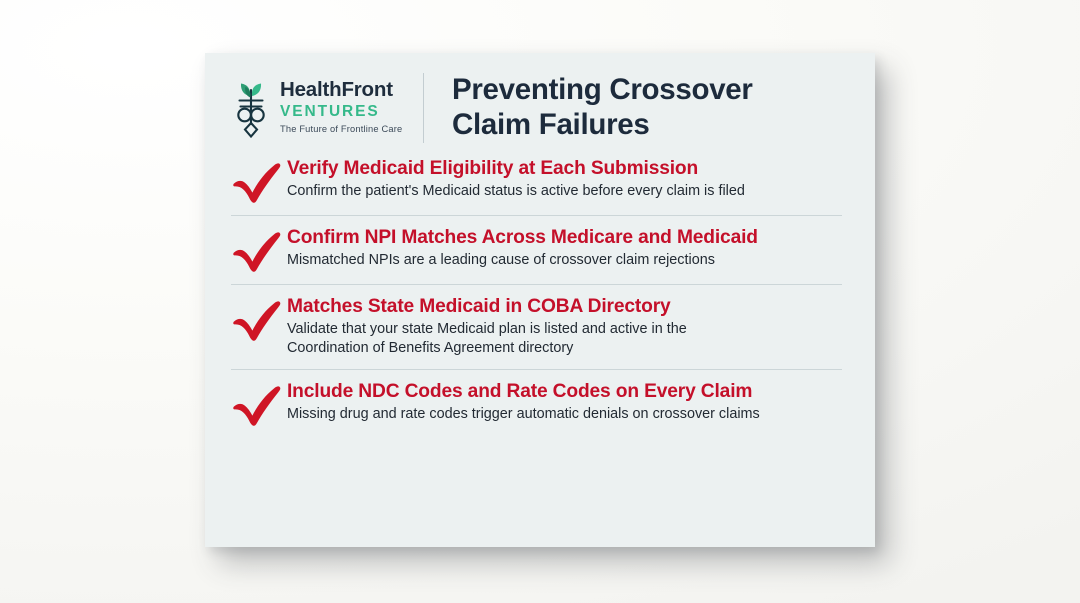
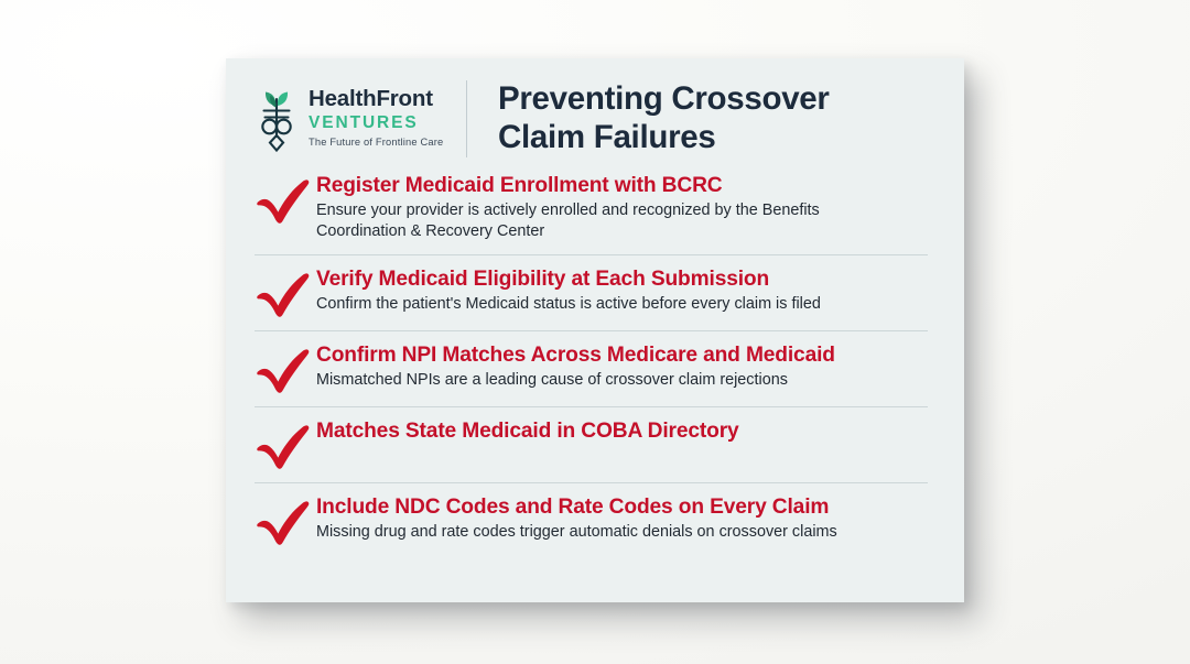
  HealthFront
  VENTURES
  The Future of Frontline Care
  Preventing Crossover
  Claim Failures
+ Register Medicaid Enrollment with BCRC
+ Ensure your provider is actively enrolled and recognized by the Benefits
+ Coordination & Recovery Center
  Verify Medicaid Eligibility at Each Submission
  Confirm the patient's Medicaid status is active before every claim is filed
  Confirm NPI Matches Across Medicare and Medicaid
  Mismatched NPIs are a leading cause of crossover claim rejections
  Matches State Medicaid in COBA Directory
- Validate that your state Medicaid plan is listed and active in the
- Coordination of Benefits Agreement directory
  Include NDC Codes and Rate Codes on Every Claim
  Missing drug and rate codes trigger automatic denials on crossover claims
